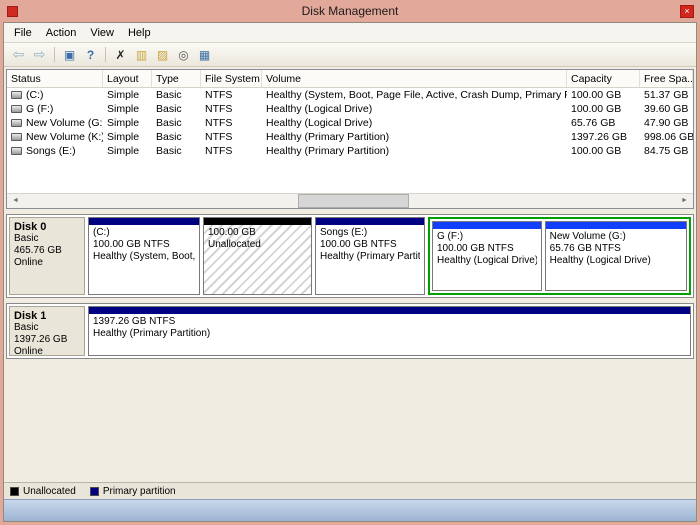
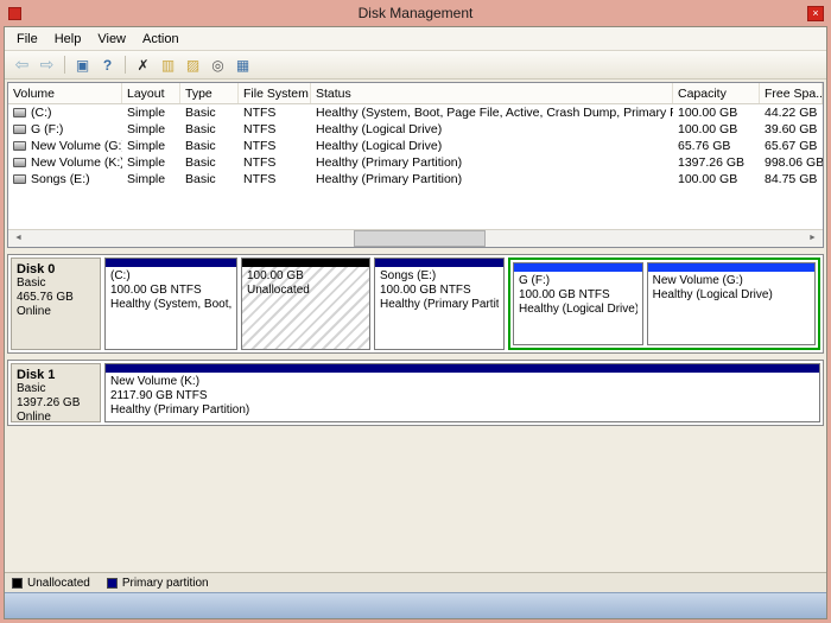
  Disk Management
  ×
  File
- Action
+ Help
  View
- Help
+ Action
  ⇦
  ⇨
  ▣
  ?
  ✗
  ▥
  ▨
  ◎
  ▦
- Status
+ Volume
  Layout
  Type
  File System
- Volume
+ Status
  Capacity
  Free Spa..
  (C:)
  Simple
  Basic
  NTFS
  Healthy (System, Boot, Page File, Active, Crash Dump, Primary
  100.00 GB
- 51.37 GB
+ 44.22 GB
  G (F:)
  Simple
  Basic
  NTFS
  Healthy (Logical Drive)
  100.00 GB
  39.60 GB
  New Volume (G:
  Simple
  Basic
  NTFS
  Healthy (Logical Drive)
  65.76 GB
- 47.90 GB
+ 65.67 GB
  New Volume (K:
  Simple
  Basic
  NTFS
  Healthy (Primary Partition)
  1397.26 GB
  998.06 GB
  Songs (E:)
  Simple
  Basic
  NTFS
  Healthy (Primary Partition)
  100.00 GB
  84.75 GB
  Disk 0
  Basic
  465.76 GB
  Online
  (C:)
  100.00 GB NTFS
  Healthy (System, Boot,
  100.00 GB
  Unallocated
  Songs (E:)
  100.00 GB NTFS
  Healthy (Primary Partit
  G (F:)
  100.00 GB NTFS
  Healthy (Logical Drive)
  New Volume (G:)
- 65.76 GB NTFS
  Healthy (Logical Drive)
  Disk 1
  Basic
  1397.26 GB
  Online
+ New Volume (K:)
- 1397.26 GB NTFS
+ 2117.90 GB NTFS
  Healthy (Primary Partition)
  Unallocated
  Primary partition
